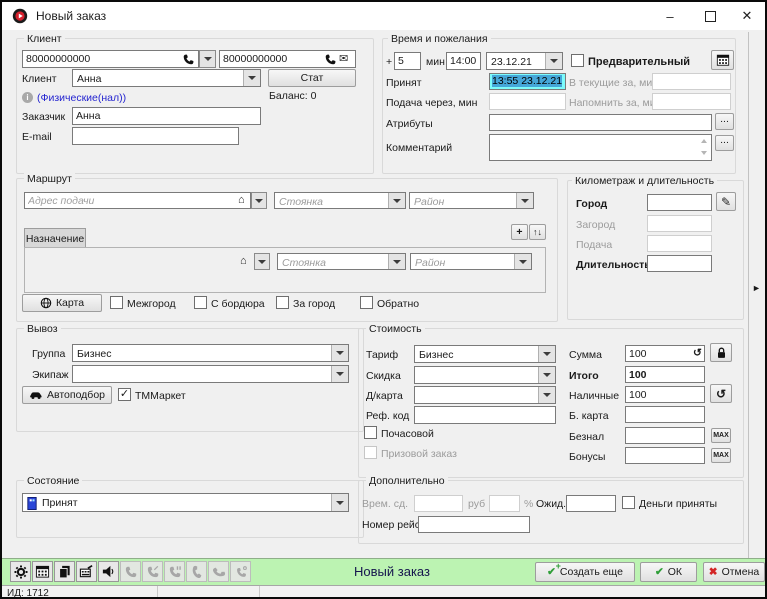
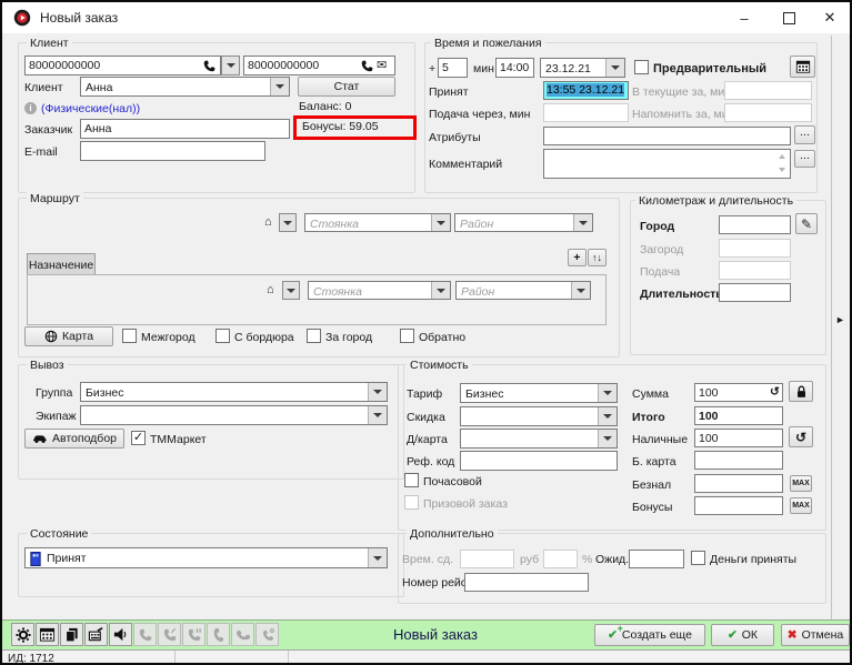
  Новый заказ
  –
  ✕
  Клиент
  80000000000
  80000000000
  ✉
  Клиент
  Анна
  Стат
  i
  (Физические(нал))
  Баланс: 0
  Заказчик
  Анна
+ Бонусы: 59.05
  E-mail
  Время и пожелания
  +
  5
  мин
  14:00
  23.12.21
  Предварительный
  Принят
  13:55 23.12.21
  В текущие за, ми
  Подача через, мин
  Напомнить за, м
  Атрибуты
  ...
  Комментарий
  ...
  Маршрут
- Адрес подачи
  ⌂
  Стоянка
  Район
  Назначение
  +
  ↑↓
  ⌂
  Стоянка
  Район
  Карта
  Межгород
  С бордюра
  За город
  Обратно
  Километраж и длительность
  Город
  ✎
  Загород
  Подача
  Длительност
  ►
  Вывоз
  Группа
  Бизнес
  Экипаж
  Автоподбор
  ✓
  ТММаркет
  Стоимость
  Тариф
  Бизнес
  Скидка
  Д/карта
  Реф. код
  Почасовой
  Призовой заказ
  Сумма
  100
  ↺
  Итого
  100
  Наличные
  100
  ↺
  Б. карта
  Безнал
  Бонусы
  Состояние
  Принят
  Дополнительно
  Врем. сд.
  руб
  %
  Ожид.
  Деньги приняты
  Номер рей
  Новый заказ
  ✔
  +
  Создать еще
  ✔
  ОК
  ✖
  Отмена
  ИД: 1712
